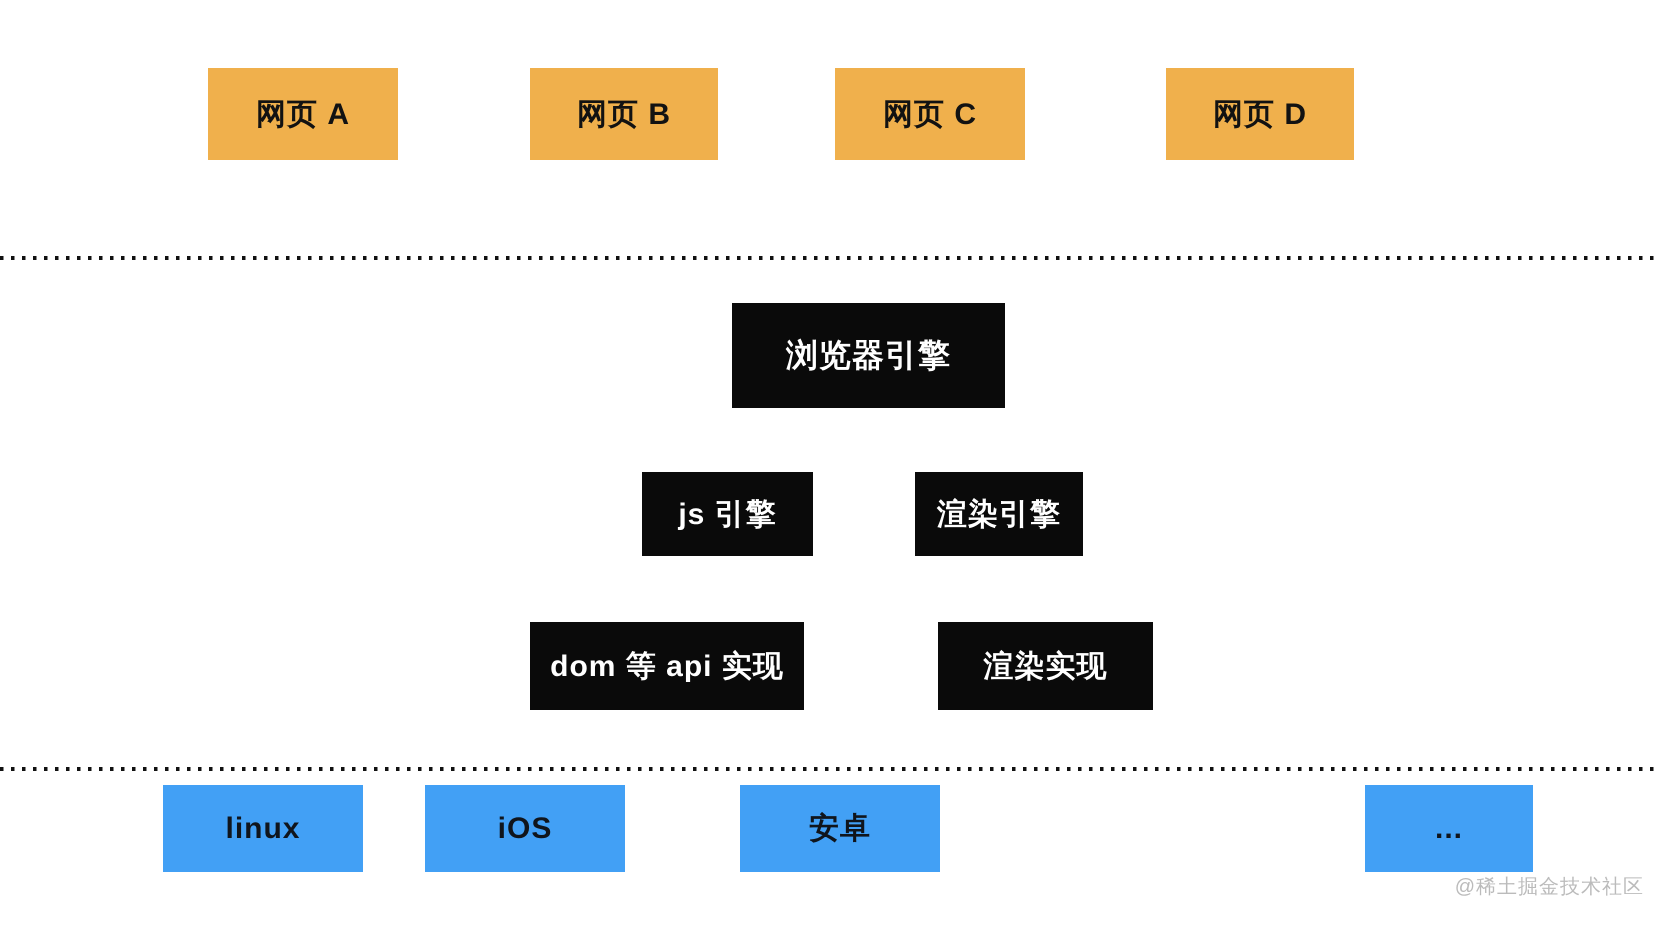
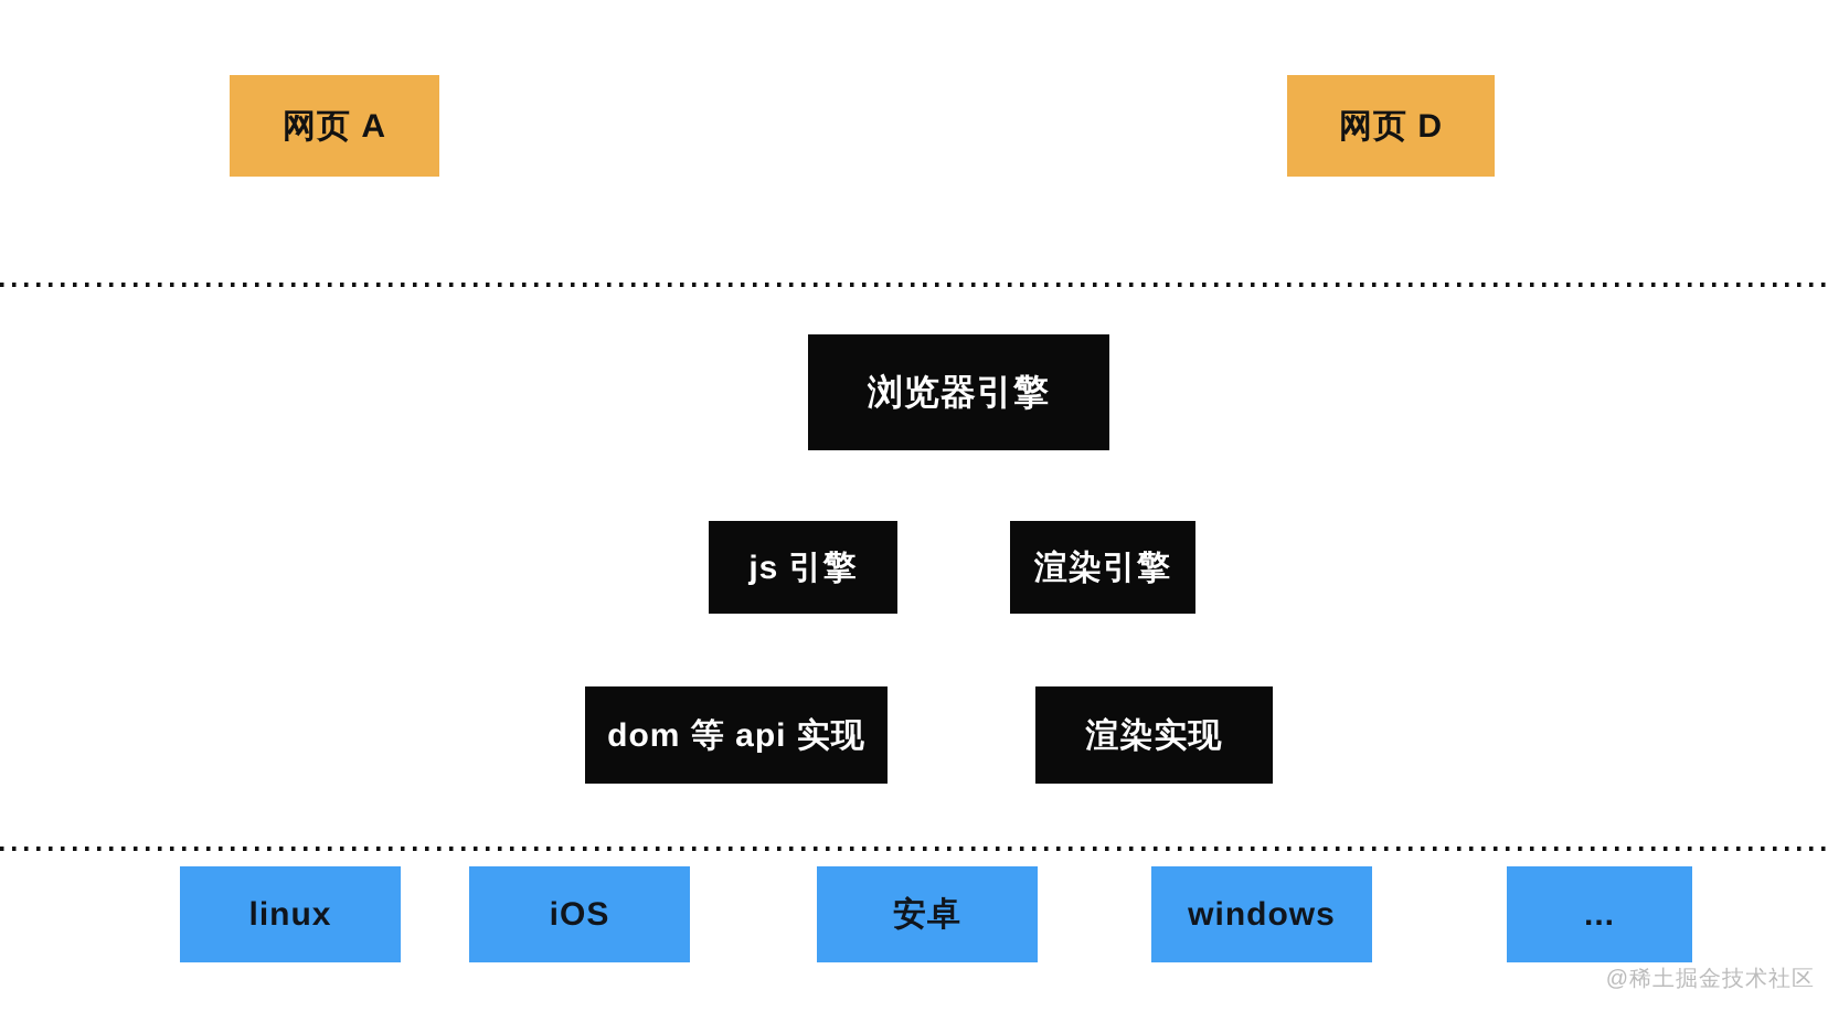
  网页 A
- 网页 B
- 网页 C
  网页 D
  浏览器引擎
  js 引擎
  渲染引擎
  dom 等 api 实现
  渲染实现
  linux
  iOS
  安卓
+ windows
  ...
  @稀土掘金技术社区
